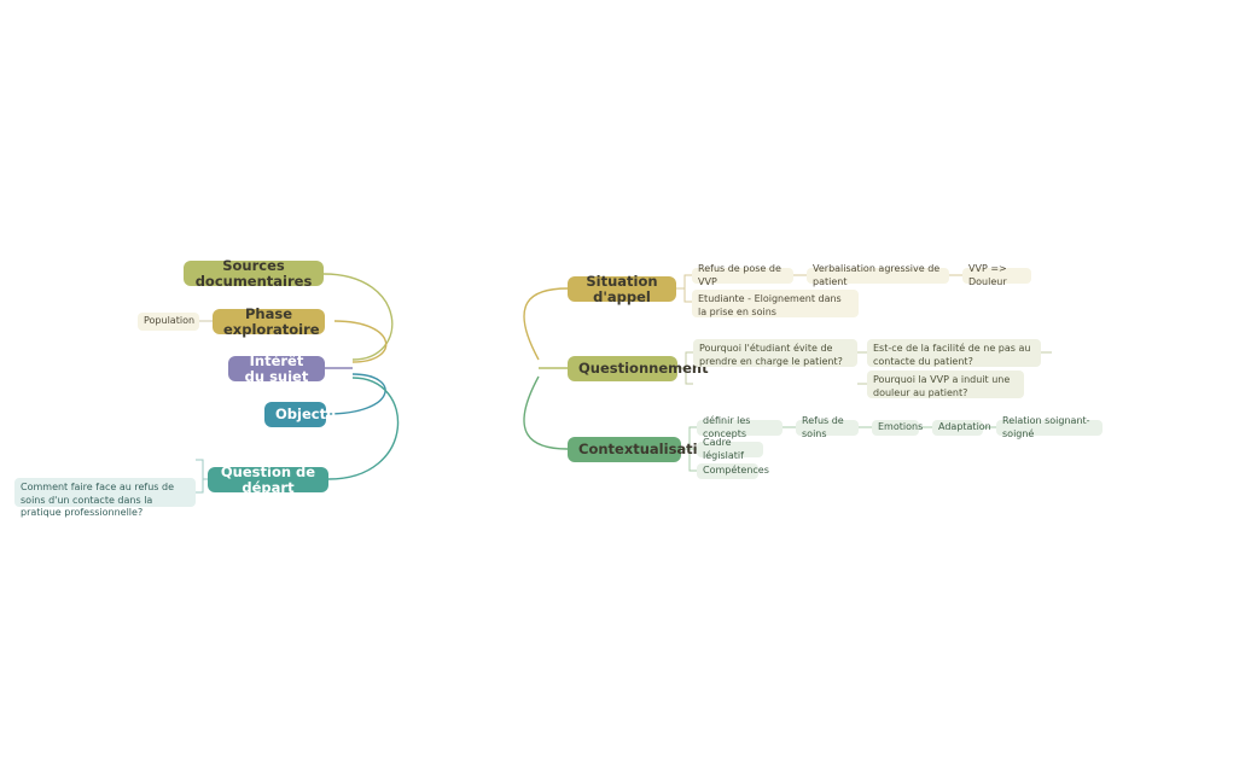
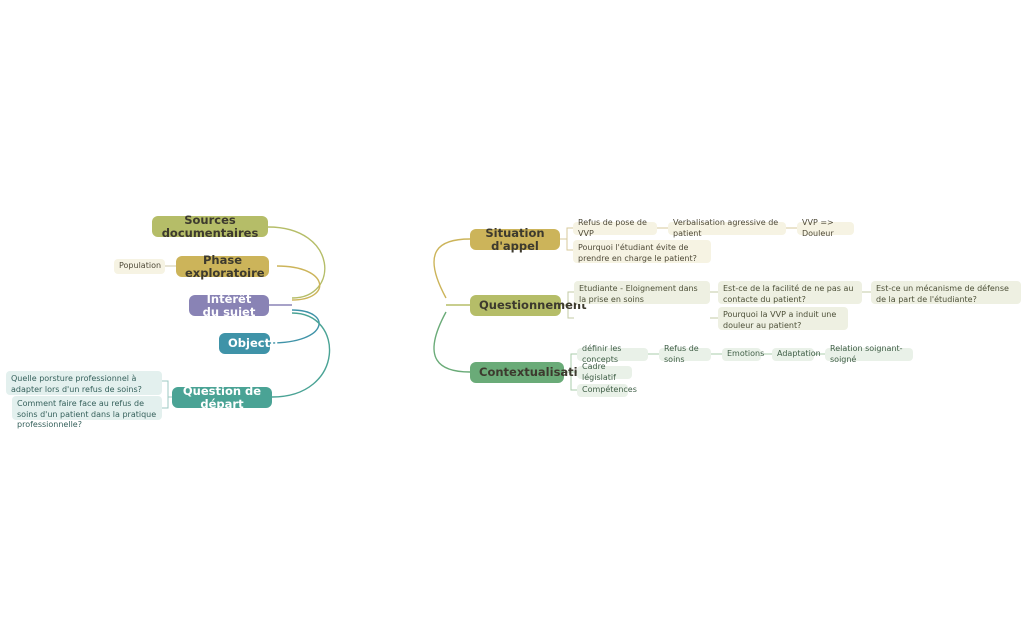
  Sources documentaires
  Phase exploratoire
  Population
  Intérêt du sujet
  Objectif
  Question de départ
+ Quelle porsture professionnel à adapter lors d'un refus de soins?
- Comment faire face au refus de soins d'un contacte dans la pratique professionnelle?
+ Comment faire face au refus de soins d'un patient dans la pratique professionnelle?
  Situation d'appel
  Refus de pose de VVP
  Verbalisation agressive de patient
  VVP => Douleur
- Etudiante - Eloignement dans la prise en soins
+ Pourquoi l'étudiant évite de prendre en charge le patient?
  Questionnement
- Pourquoi l'étudiant évite de prendre en charge le patient?
+ Etudiante - Eloignement dans la prise en soins
  Est-ce de la facilité de ne pas au contacte du patient?
+ Est-ce un mécanisme de défense de la part de l'étudiante?
  Pourquoi la VVP a induit une douleur au patient?
  Contextualisati
  définir les concepts
  Refus de soins
  Emotions
  Adaptation
  Relation soignant-soigné
  Cadre législatif
  Compétences
